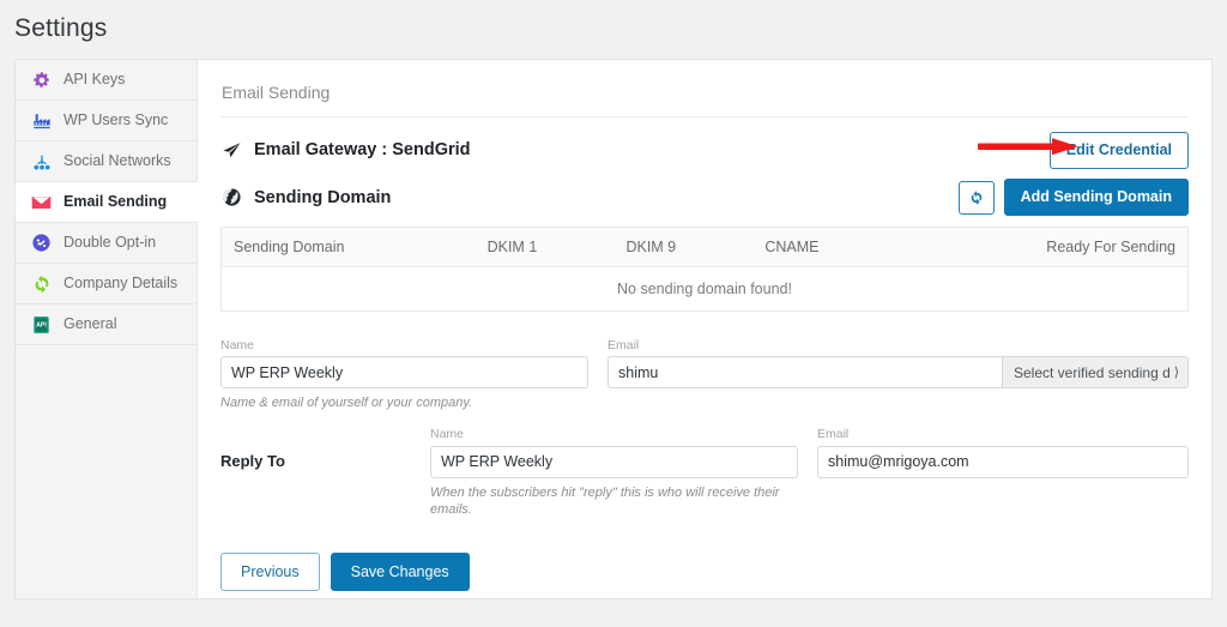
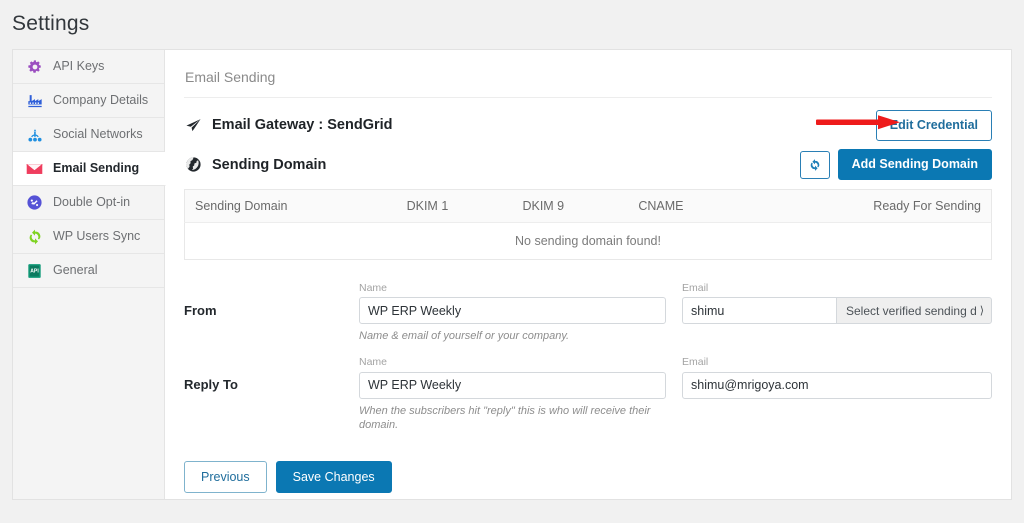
  Settings
  API Keys
- WP Users Sync
+ Company Details
  Social Networks
  Email Sending
  Double Opt-in
- Company Details
+ WP Users Sync
  General
  Email Sending
  Email Gateway : SendGrid
  Edit Credential
  Sending Domain
  Add Sending Domain
  Sending Domain	DKIM 1	DKIM 9	CNAME	Ready For Sending
  No sending domain found!
+ From
  Name
  WP ERP Weekly
  Name & email of yourself or your company.
  Email
  shimu
  Select verified sending d
  ⟩
  Reply To
  Name
  WP ERP Weekly
- When the subscribers hit "reply" this is who will receive their emails.
+ When the subscribers hit "reply" this is who will receive their domain.
  Email
  shimu@mrigoya.com
  Previous
  Save Changes
